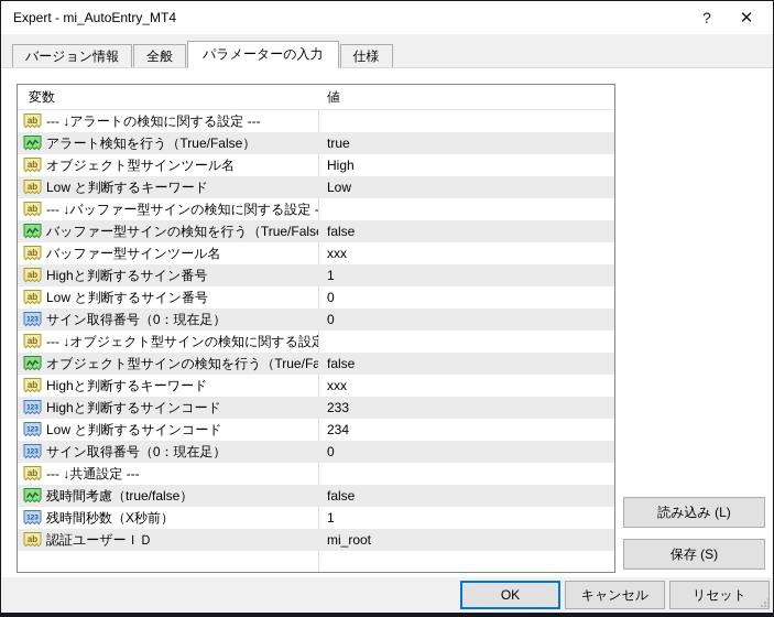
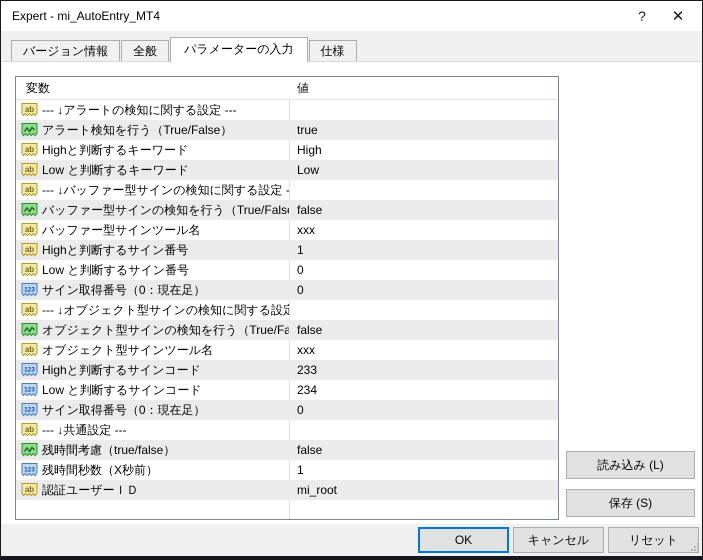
  Expert - mi_AutoEntry_MT4
  ?
  ✕
  バージョン情報
  全般
  パラメーターの入力
  仕様
  変数
  値
  ab
  --- ↓アラートの検知に関する設定 ---
  アラート検知を行う（True/False）
  true
  ab
- オブジェクト型サインツール名
+ Highと判断するキーワード
  High
  ab
  Low と判断するキーワード
  Low
  ab
  --- ↓バッファー型サインの検知に関する設定 -
  バッファー型サインの検知を行う（True/Fals
  false
  ab
  バッファー型サインツール名
  xxx
  ab
  Highと判断するサイン番号
  1
  ab
  Low と判断するサイン番号
  0
  サイン取得番号（0：現在足）
  0
  ab
  --- ↓オブジェクト型サインの検知に関する設定
  オブジェクト型サインの検知を行う（True/Fa
  false
  ab
- Highと判断するキーワード
+ オブジェクト型サインツール名
  xxx
  Highと判断するサインコード
  233
  Low と判断するサインコード
  234
  サイン取得番号（0：現在足）
  0
  ab
  --- ↓共通設定 ---
  残時間考慮（true/false）
  false
  残時間秒数（X秒前）
  1
  ab
  認証ユーザーＩＤ
  mi_root
  読み込み (L)
  保存 (S)
  OK
  キャンセル
  リセット
